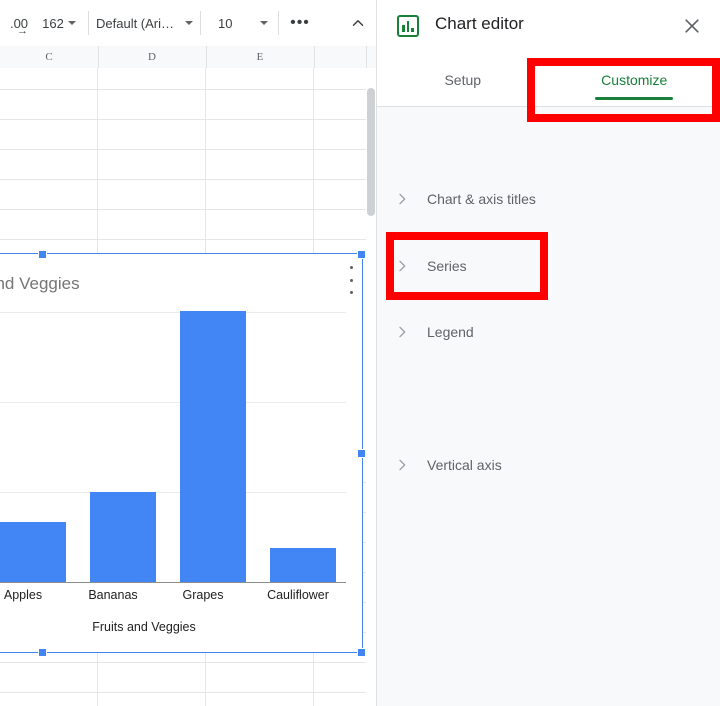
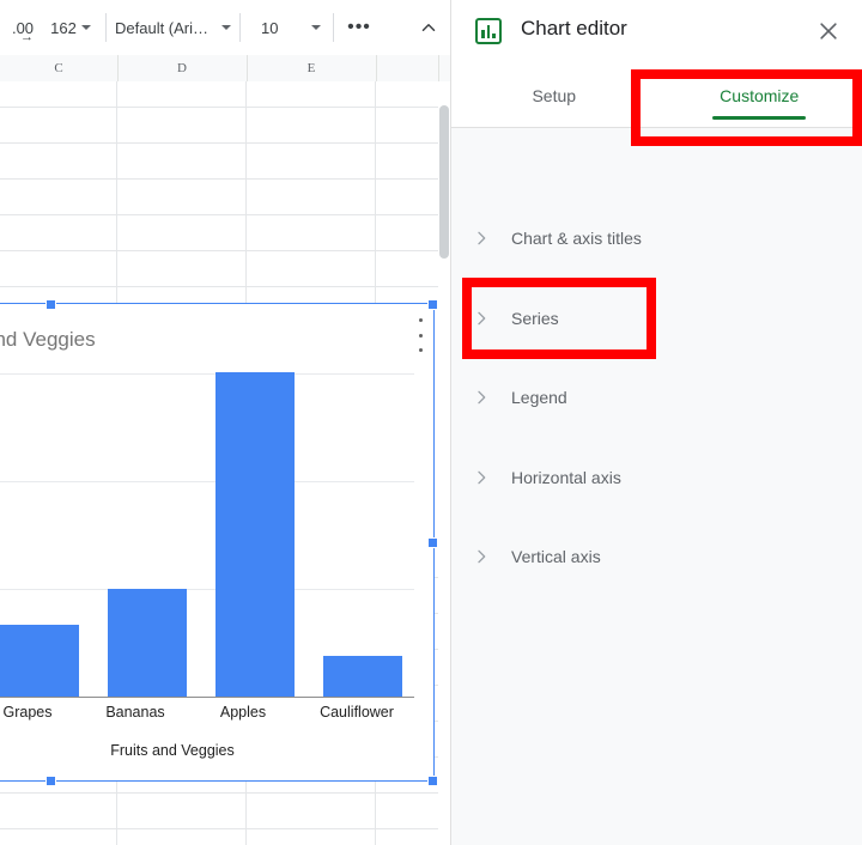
  .00
  →
  162
  Default (Ari…
  10
  •••
  C
  D
  E
  nd Veggies
- Apples
+ Grapes
  Bananas
- Grapes
+ Apples
  Cauliflower
  Fruits and Veggies
  Chart editor
  Setup
  Customize
  Chart & axis titles
  Series
  Legend
+ Horizontal axis
  Vertical axis
